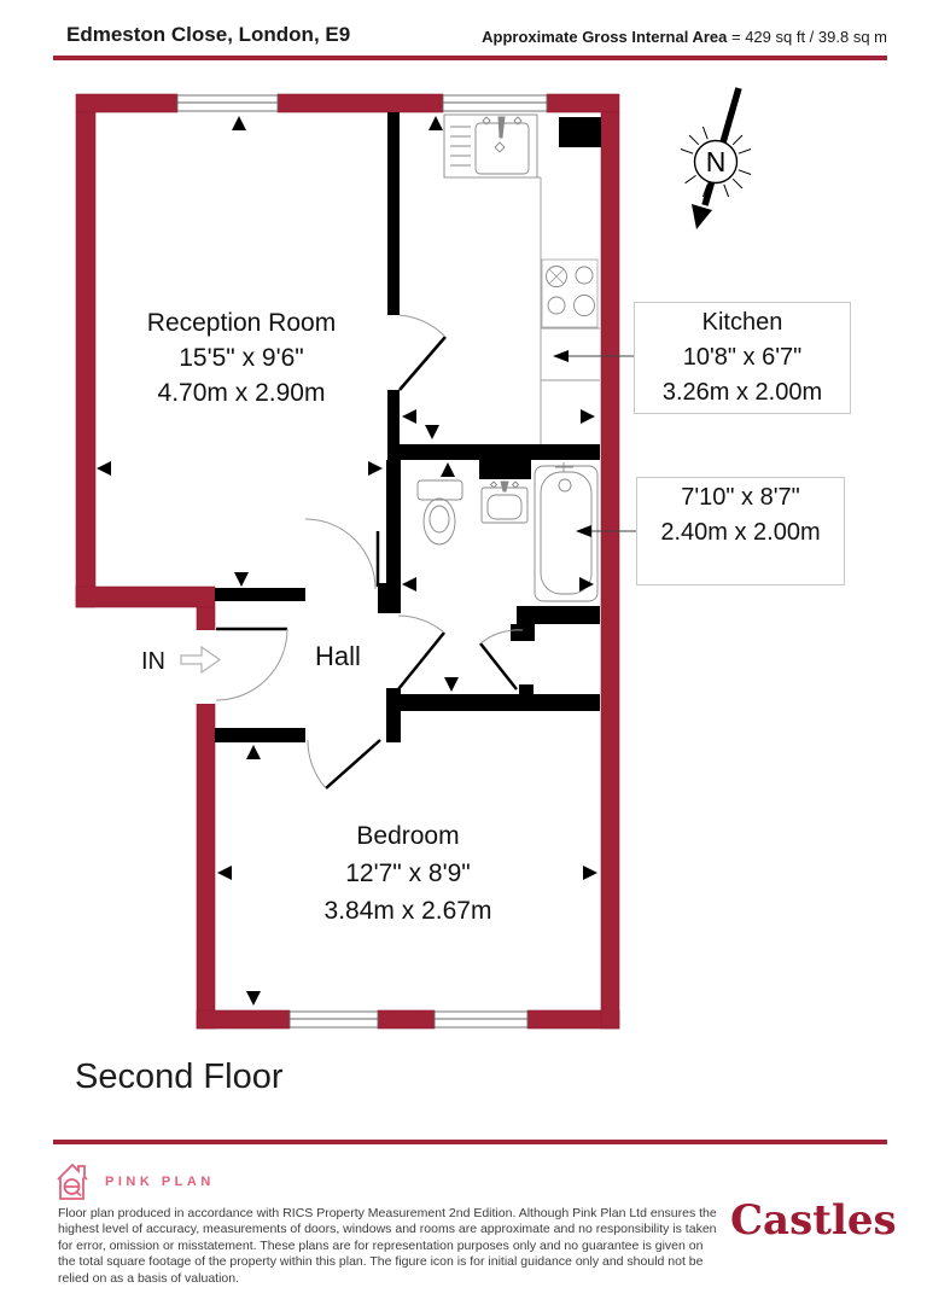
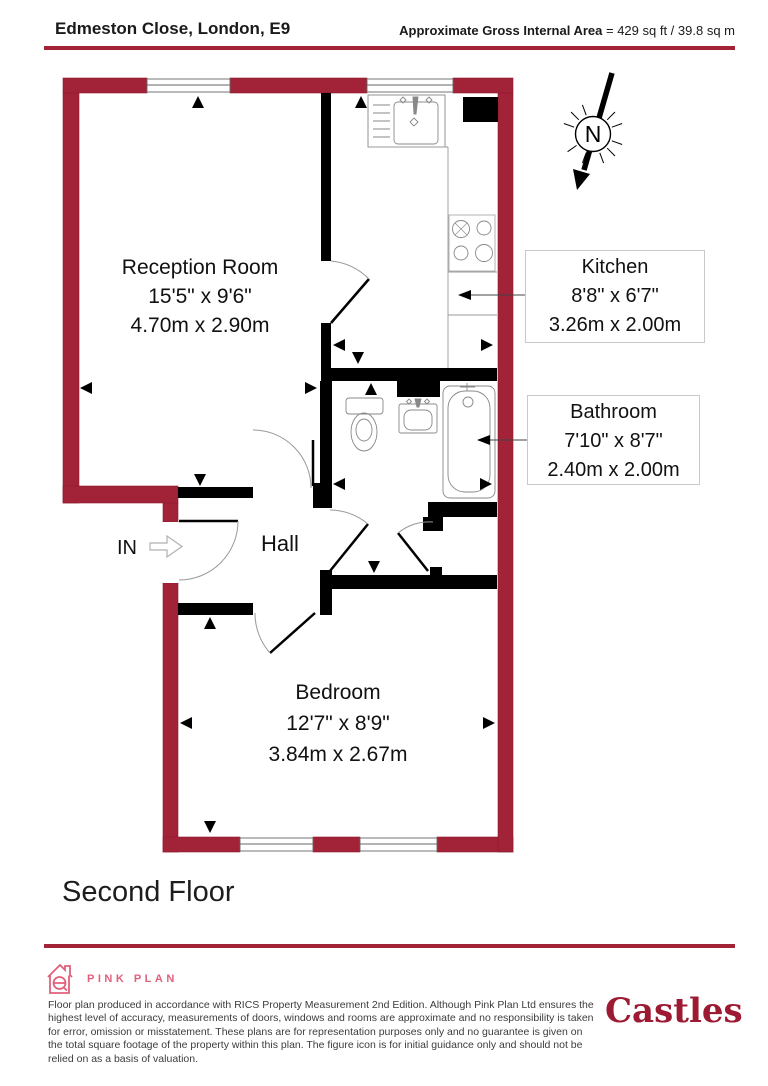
  N
  Edmeston Close, London, E9
  Approximate Gross Internal Area = 429 sq ft / 39.8 sq m
  Reception Room
  15'5" x 9'6"
  4.70m x 2.90m
  Kitchen
- 10'8" x 6'7"
+ 8'8" x 6'7"
  3.26m x 2.00m
+ Bathroom
  7'10" x 8'7"
  2.40m x 2.00m
  Hall
  IN
  Bedroom
  12'7" x 8'9"
  3.84m x 2.67m
  Second Floor
  PINK PLAN
  Floor plan produced in accordance with RICS Property Measurement 2nd Edition. Although Pink Plan Ltd ensures the highest level of accuracy, measurements of doors, windows and rooms are approximate and no responsibility is taken for error, omission or misstatement. These plans are for representation purposes only and no guarantee is given on the total square footage of the property within this plan. The figure icon is for initial guidance only and should not be relied on as a basis of valuation.
  Castles
